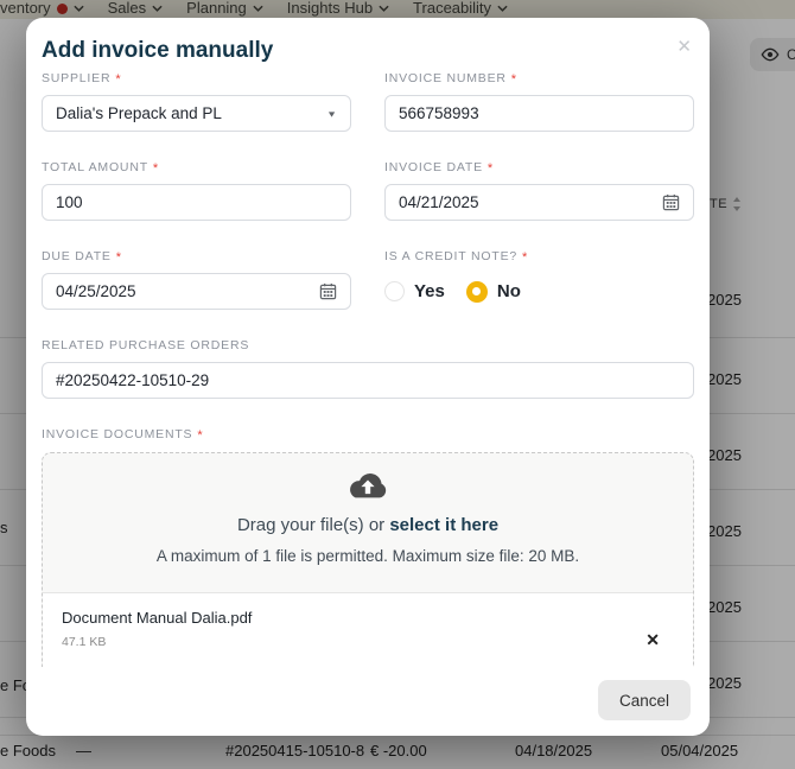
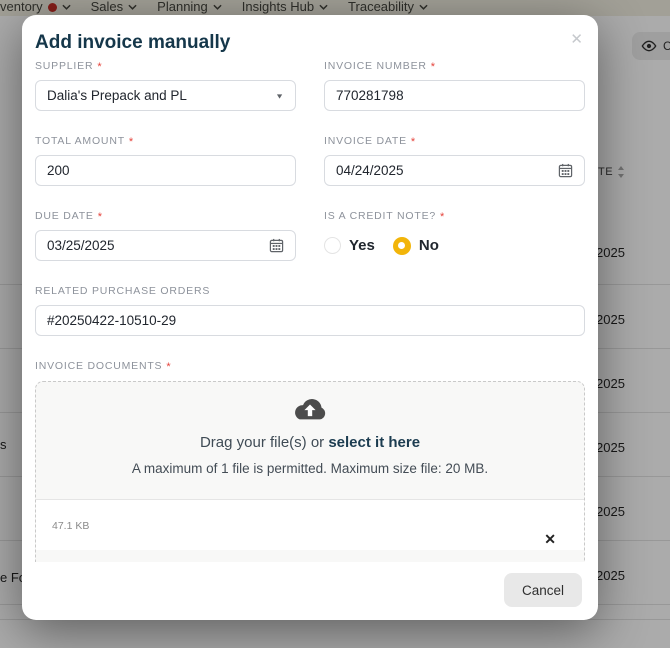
  ventory
  Sales
  Planning
  Insights Hub
  Traceability
  C
  TE
  2025
  2025
  2025
  2025
  2025
  2025
  s
- e Foods
- —
- #20250415-10510-8
- € -20.00
- 04/18/2025
- 05/04/2025
  ✕
  Add invoice manually
  SUPPLIER
  *
  Dalia's Prepack and PL
  ▼
  INVOICE NUMBER
  *
- 566758993
+ 770281798
  TOTAL AMOUNT
  *
- 100
+ 200
  INVOICE DATE
  *
- 04/21/2025
+ 04/24/2025
  DUE DATE
  *
- 04/25/2025
+ 03/25/2025
  IS A CREDIT NOTE?
  *
  Yes
  No
  RELATED PURCHASE ORDERS
  #20250422-10510-29
  INVOICE DOCUMENTS
  *
  Drag your file(s) or select it here
  A maximum of 1 file is permitted. Maximum size file: 20 MB.
- Document Manual Dalia.pdf
  47.1 KB
  ✕
  Cancel
